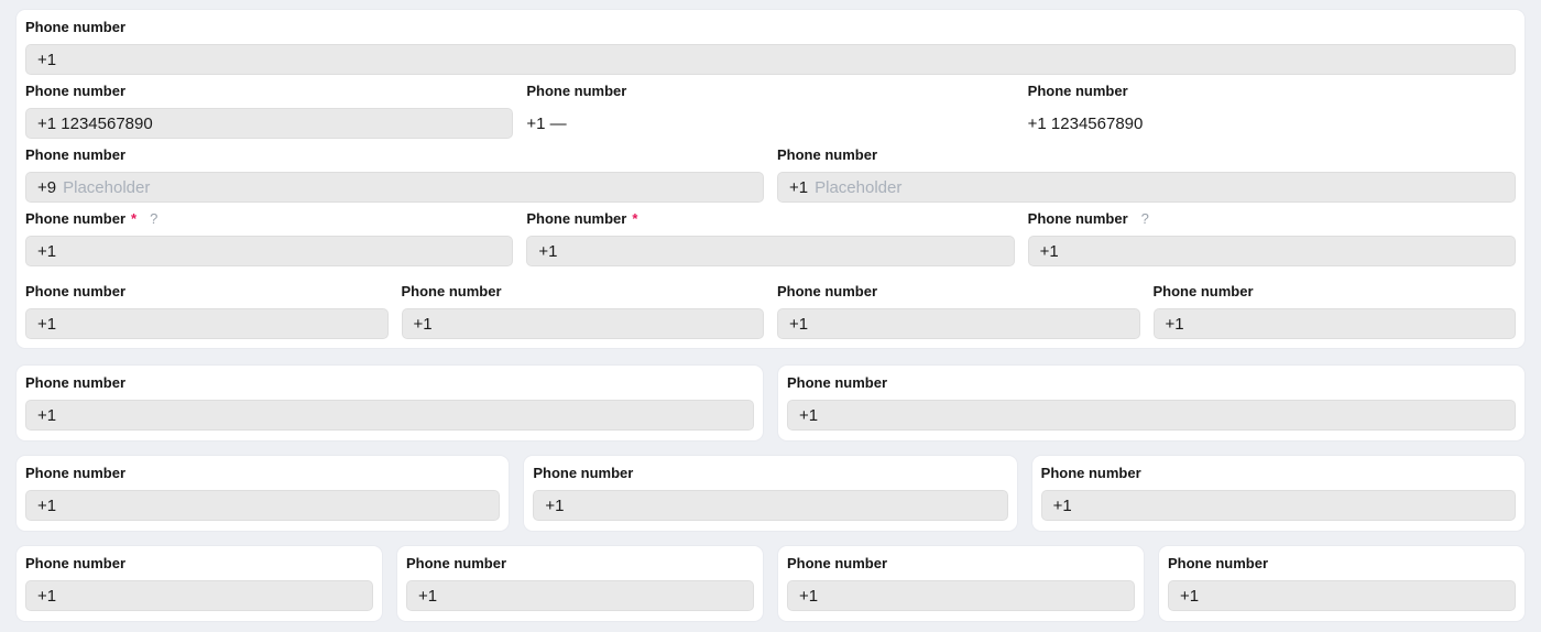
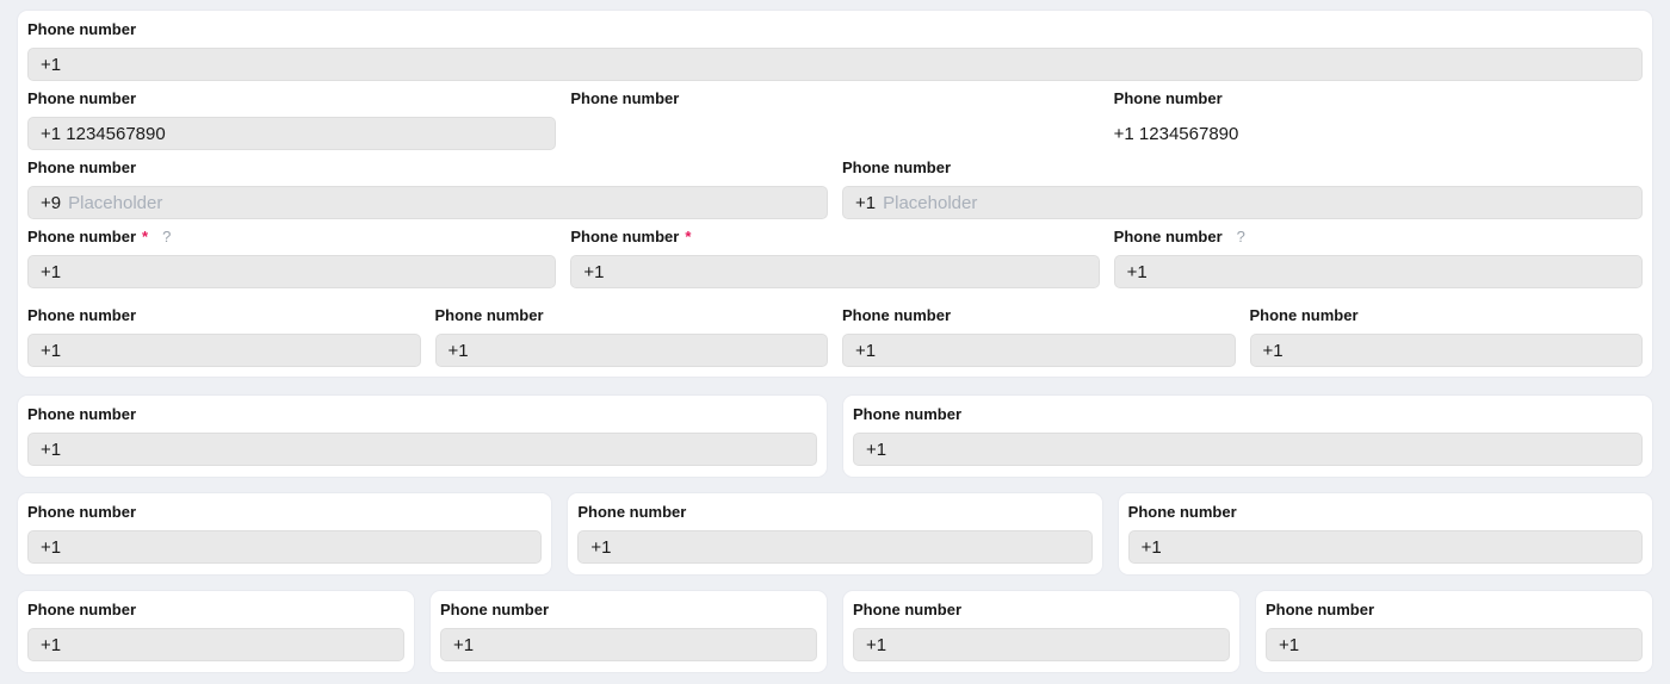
  Phone number
  +1
  Phone number
  +1 1234567890
  Phone number
- +1 —
  Phone number
  +1 1234567890
  Phone number
  +9
  Placeholder
  Phone number
  +1
  Placeholder
  Phone number
  *
  ?
  +1
  Phone number
  *
  +1
  Phone number
  ?
  +1
  Phone number
  +1
  Phone number
  +1
  Phone number
  +1
  Phone number
  +1
  Phone number
  +1
  Phone number
  +1
  Phone number
  +1
  Phone number
  +1
  Phone number
  +1
  Phone number
  +1
  Phone number
  +1
  Phone number
  +1
  Phone number
  +1
